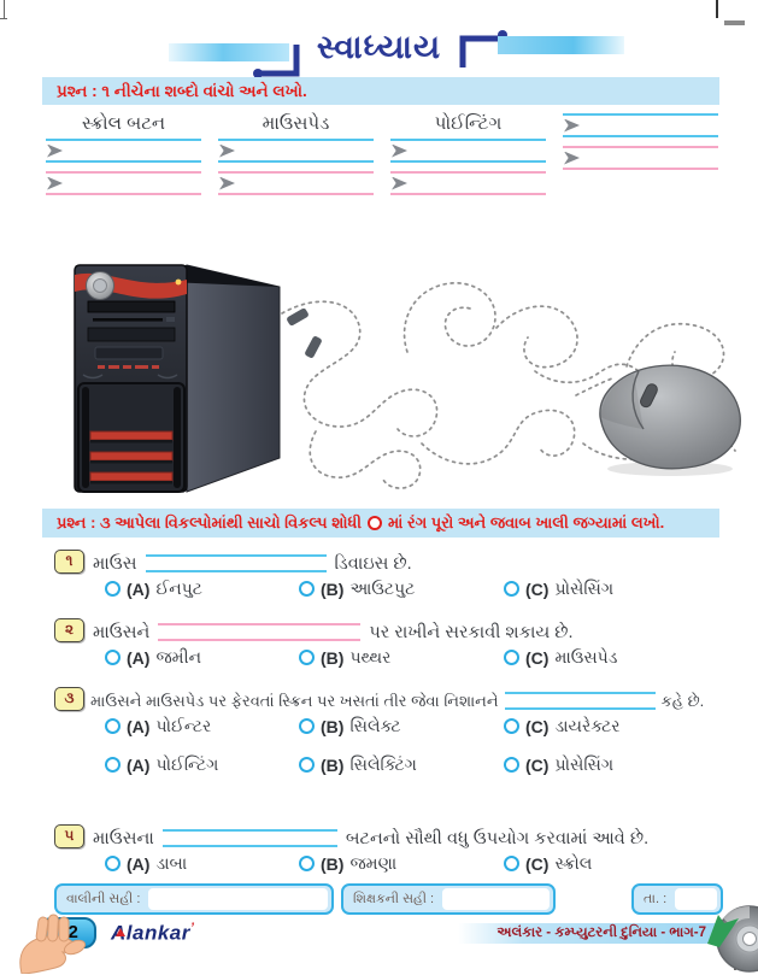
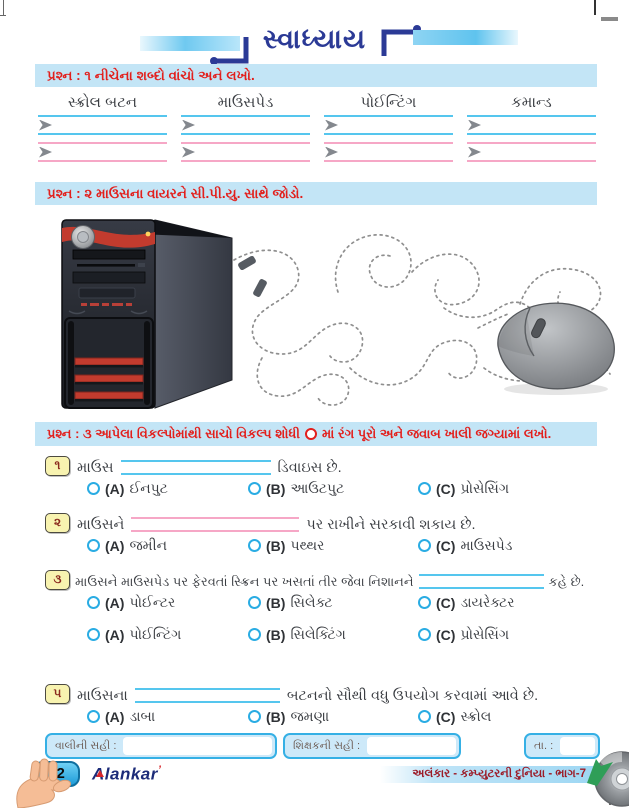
  સ્વાધ્યાય
  પ્રશ્ન : ૧ નીચેના શબ્દો વાંચો અને લખો.
  સ્ક્રોલ બટન
  માઉસપેડ
  પોઈન્ટિંગ
+ કમાન્ડ
+ પ્રશ્ન : ૨ માઉસના વાયરને સી.પી.યુ. સાથે જોડો.
  પ્રશ્ન : ૩ આપેલા વિકલ્પોમાંથી સાચો વિકલ્પ શોધી માં રંગ પૂરો અને જવાબ ખાલી જગ્યામાં લખો.
  ૧
  માઉસ
  ડિવાઇસ છે.
  (A)
  ઈનપુટ
  (B)
  આઉટપુટ
  (C)
  પ્રોસેસિંગ
  ૨
  માઉસને
  પર રાખીને સરકાવી શકાય છે.
  (A)
  જમીન
  (B)
  પથ્થર
  (C)
  માઉસપેડ
  ૩
  માઉસને માઉસપેડ પર ફેરવતાં સ્ક્રિન પર ખસતાં તીર જેવા નિશાનને
  કહે છે.
  (A)
  પોઈન્ટર
  (B)
  સિલેક્ટ
  (C)
  ડાયરેક્ટર
  (A)
  પોઈન્ટિંગ
  (B)
  સિલેક્ટિંગ
  (C)
  પ્રોસેસિંગ
  ૫
  માઉસના
  બટનનો સૌથી વધુ ઉપયોગ કરવામાં આવે છે.
  (A)
  ડાબા
  (B)
  જમણા
  (C)
  સ્ક્રોલ
  વાલીની સહી :
  શિક્ષકની સહી :
  તા. :
  Alankar’
  અલંકાર - કમ્પ્યુટરની દુનિયા - ભાગ-7
